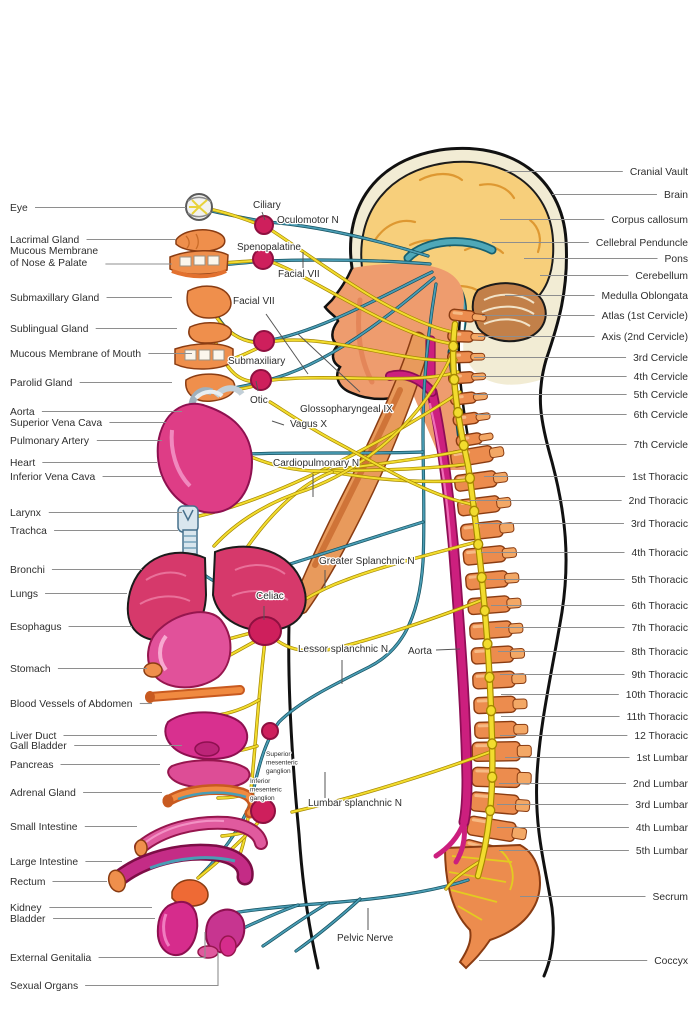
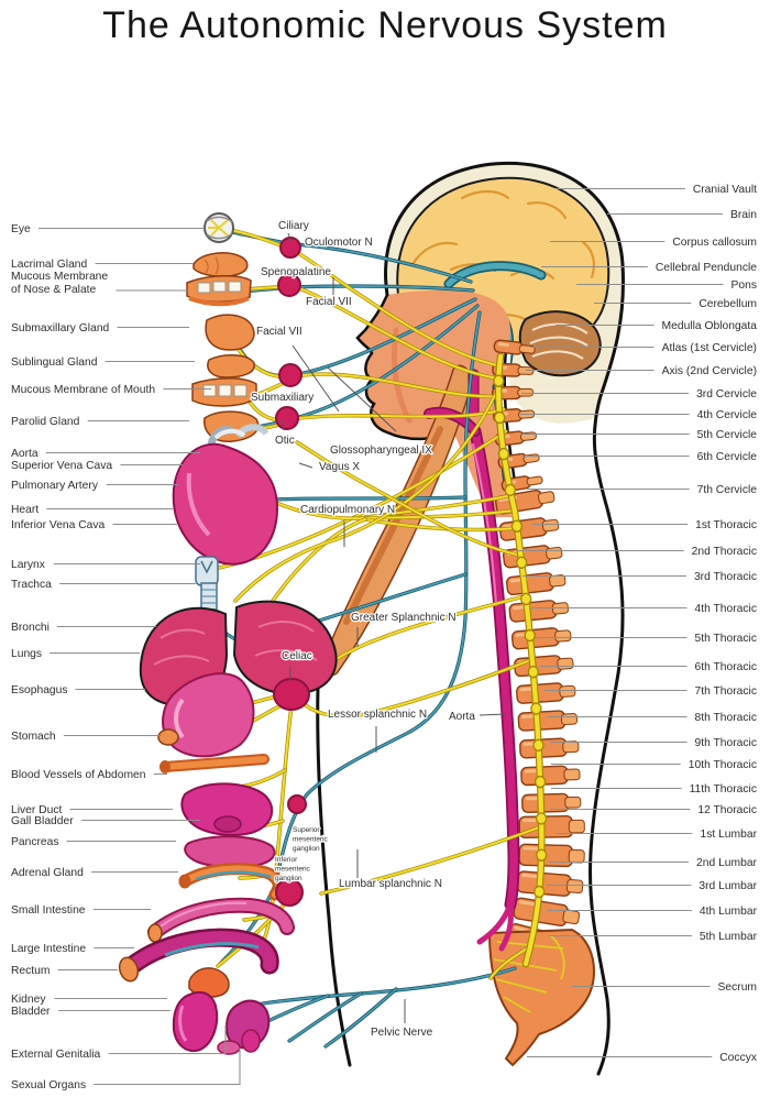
+ The Autonomic Nervous System
  Eye
  Lacrimal Gland
  Mucous Membrane of Nose & Palate
  Submaxillary Gland
  Sublingual Gland
  Mucous Membrane of Mouth
  Parolid Gland
  Aorta
  Superior Vena Cava
  Pulmonary Artery
  Heart
  Inferior Vena Cava
  Larynx
  Trachca
  Bronchi
  Lungs
  Esophagus
  Stomach
  Blood Vessels of Abdomen
  Liver Duct
  Gall Bladder
  Pancreas
  Adrenal Gland
  Small Intestine
  Large Intestine
  Rectum
  Kidney
  Bladder
  External Genitalia
  Sexual Organs
  Cranial Vault
  Brain
  Corpus callosum
  Cellebral Penduncle
  Pons
  Cerebellum
  Medulla Oblongata
  Atlas (1st Cervicle)
  Axis (2nd Cervicle)
  3rd Cervicle
  4th Cervicle
  5th Cervicle
  6th Cervicle
  7th Cervicle
  1st Thoracic
  2nd Thoracic
  3rd Thoracic
  4th Thoracic
  5th Thoracic
  6th Thoracic
  7th Thoracic
  8th Thoracic
  9th Thoracic
  10th Thoracic
  11th Thoracic
  12 Thoracic
  1st Lumbar
  2nd Lumbar
  3rd Lumbar
  4th Lumbar
  5th Lumbar
  Secrum
  Coccyx
  Ciliary
  Oculomotor N
  Spenopalatine
  Facial VII
  Facial VII
  Submaxiliary
  Otic
  Glossopharyngeal IX
  Vagus X
  Cardiopulmonary N
  Greater Splanchnic N
  Celiac
  Lessor splanchnic N
  Aorta
  Lumbar splanchnic N
  Pelvic Nerve
